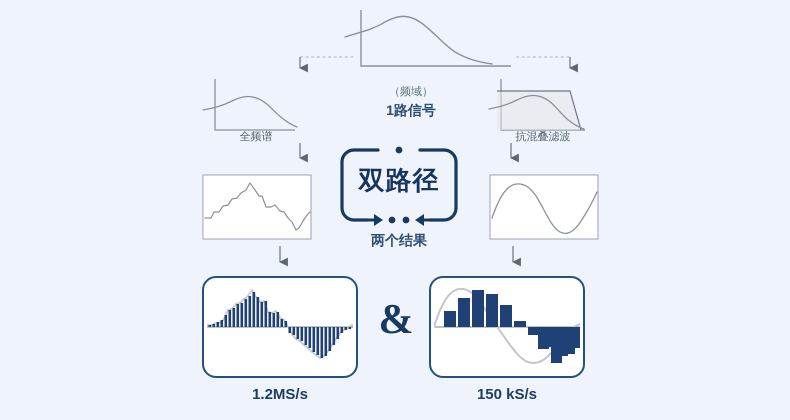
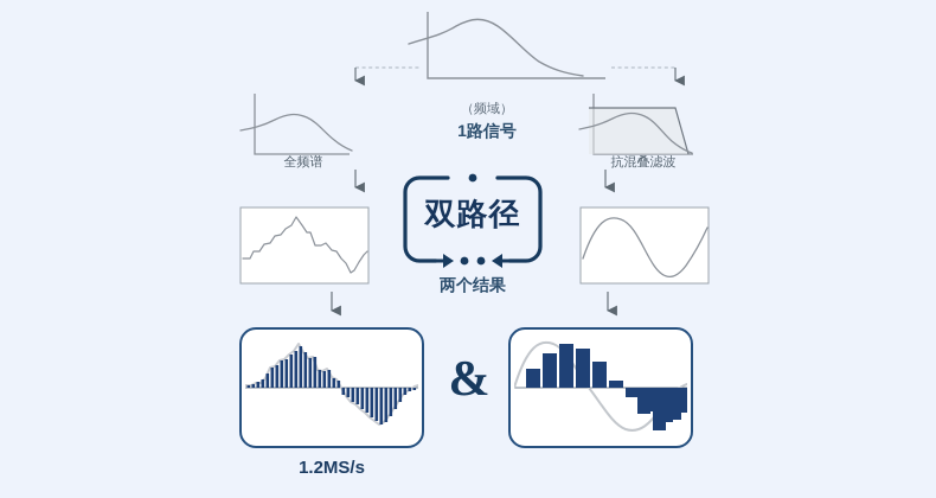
  （频域）
  1路信号
  全频谱
  抗混叠滤波
  双路径
  两个结果
  &
  1.2MS/s
- 150 kS/s
